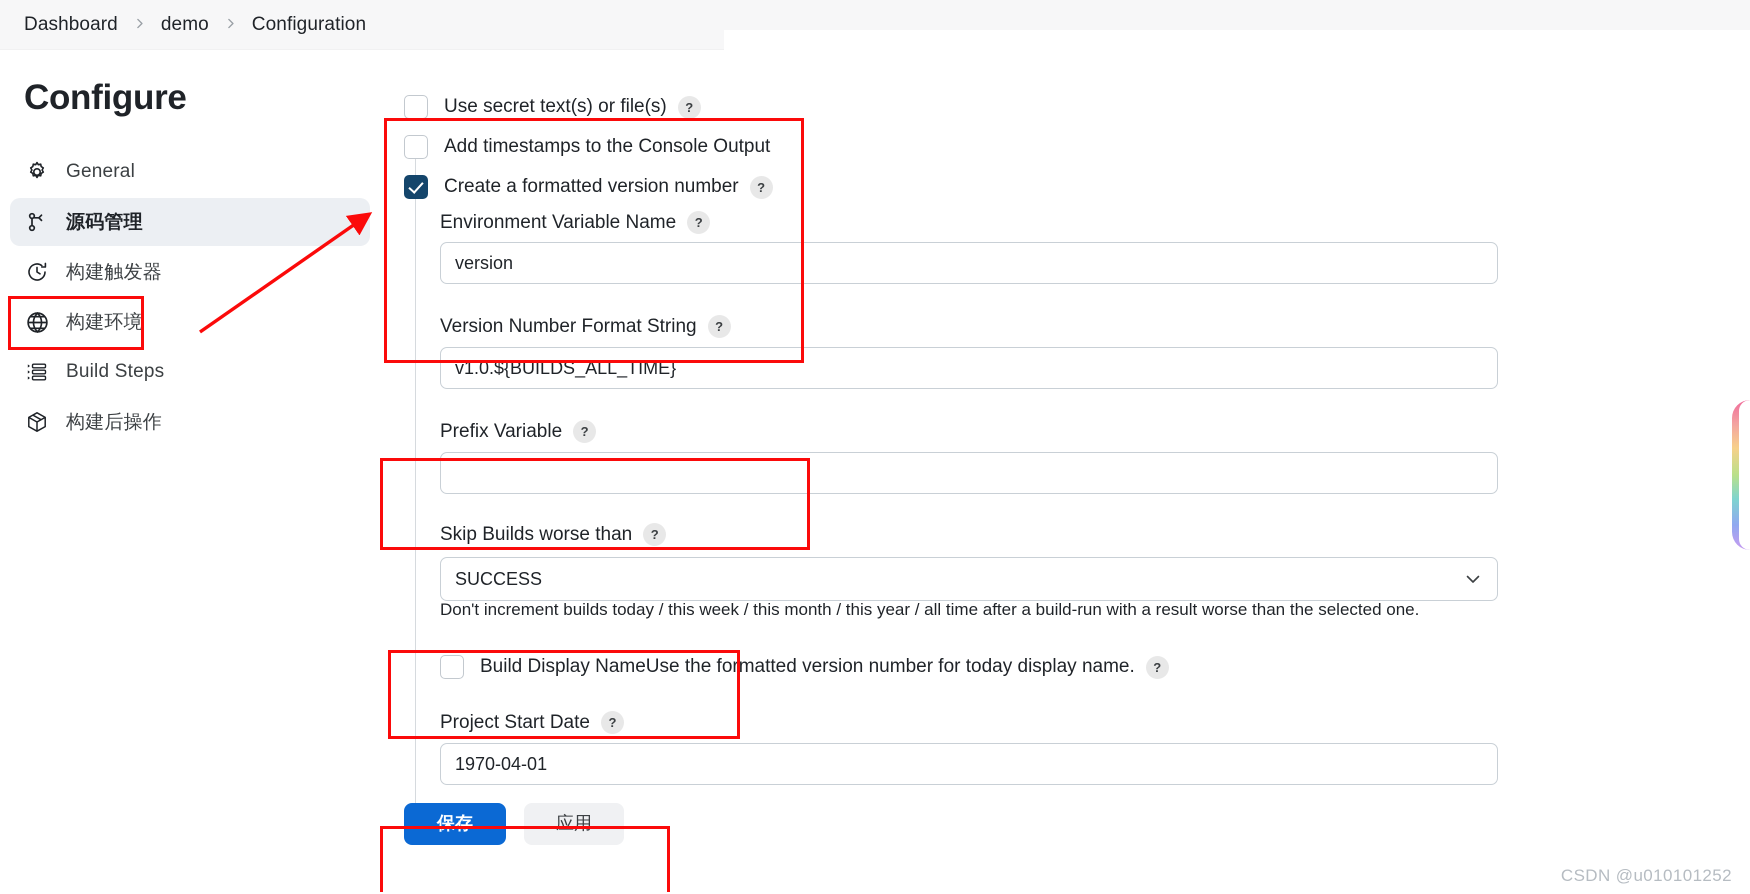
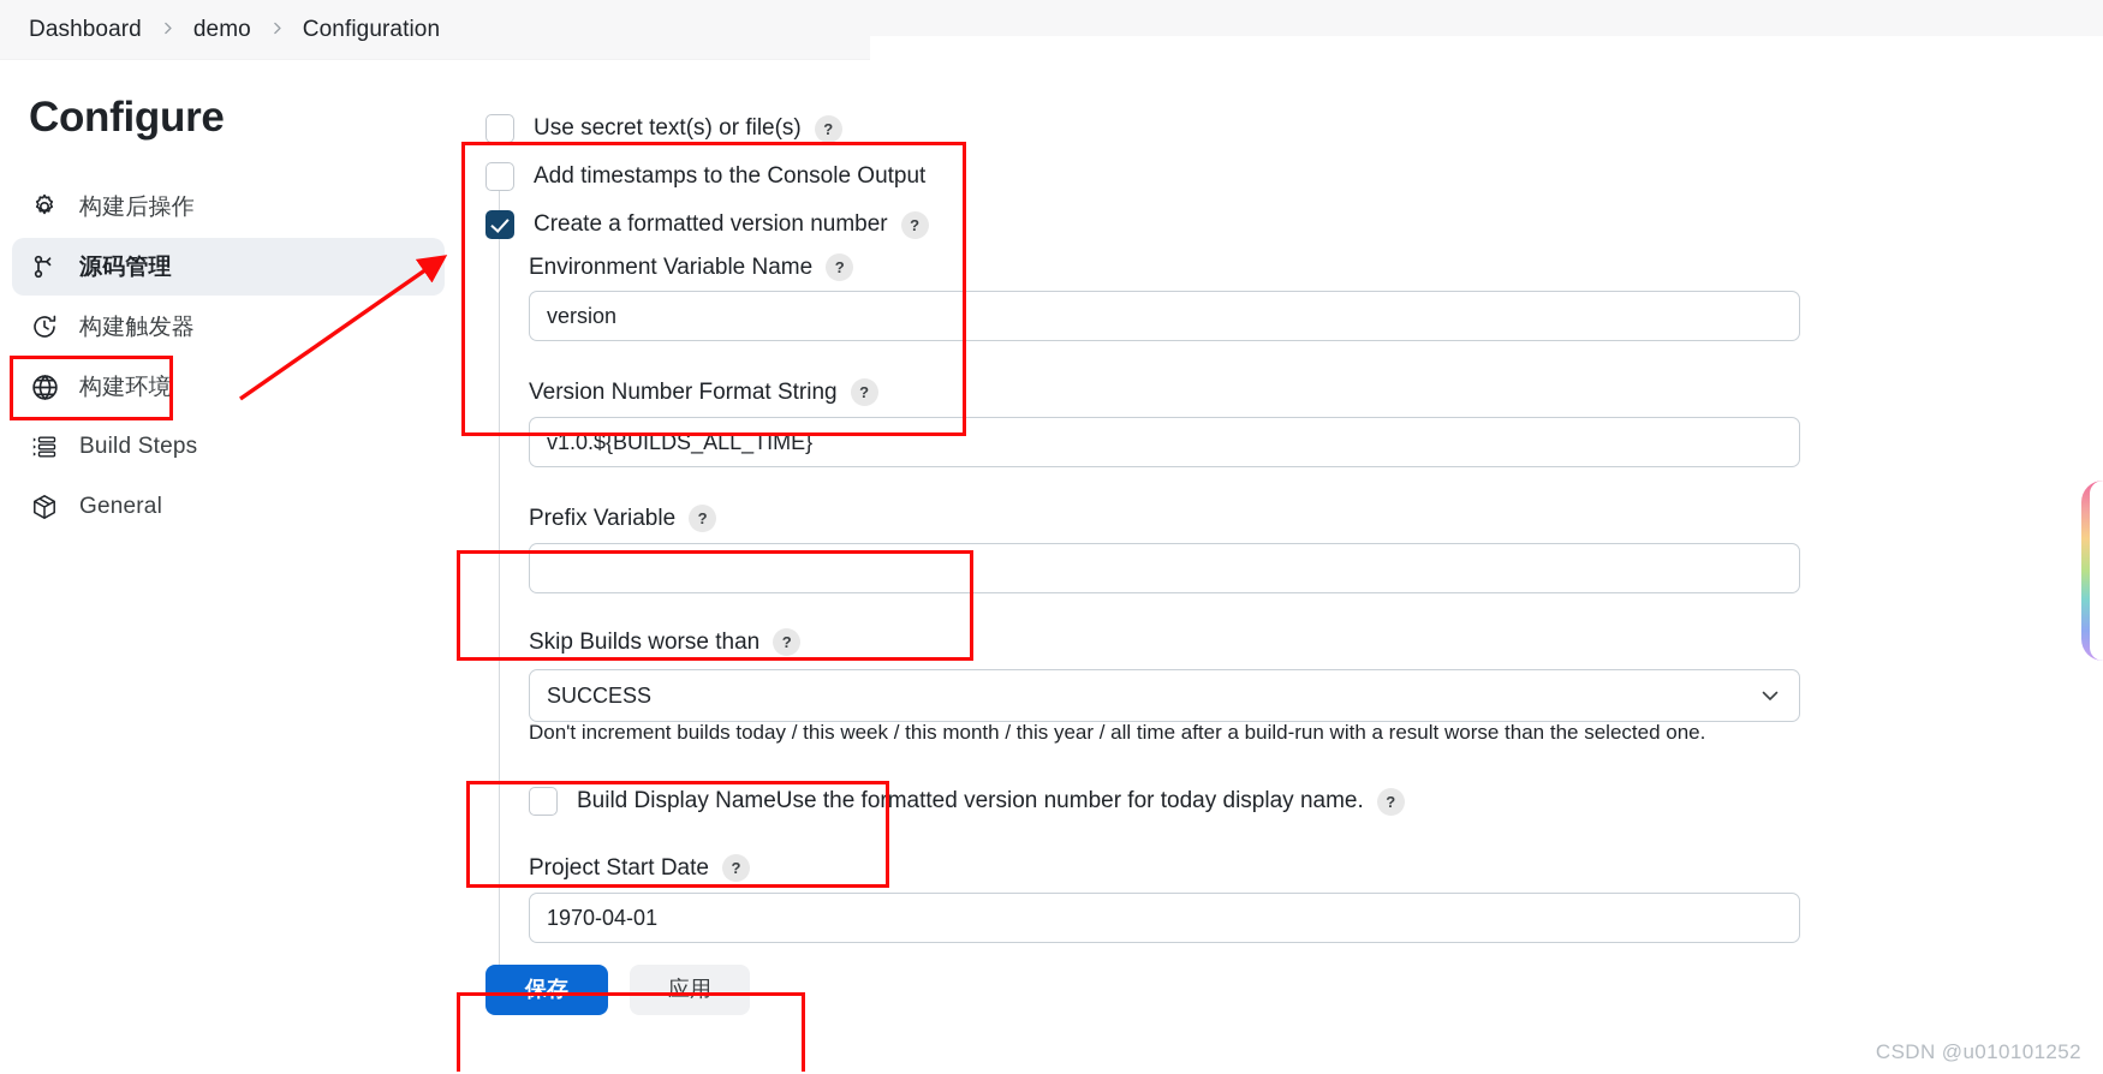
  Dashboard
  demo
  Configuration
  Configure
- General
+ 构建后操作
  源码管理
  构建触发器
  构建环境
  Build Steps
- 构建后操作
+ General
  Use secret text(s) or file(s)
  ?
  Add timestamps to the Console Output
  Create a formatted version number
  ?
  Environment Variable Name
  ?
  version
  Version Number Format String
  ?
  v1.0.${BUILDS_ALL_TIME}
  Prefix Variable
  ?
  Skip Builds worse than
  ?
  SUCCESS
  Don't increment builds today / this week / this month / this year / all time after a build-run with a result worse than the selected one.
  Build Display NameUse the formatted version number for today display name.
  ?
  Project Start Date
  ?
  1970-04-01
  保存
  应用
  CSDN @u010101252
